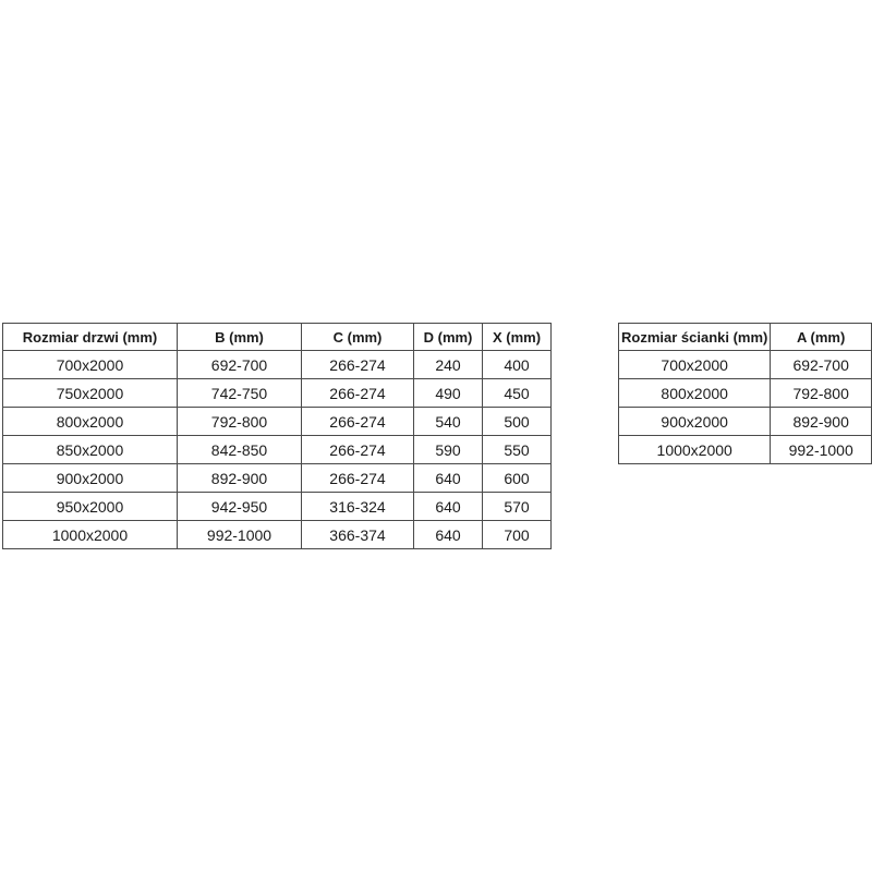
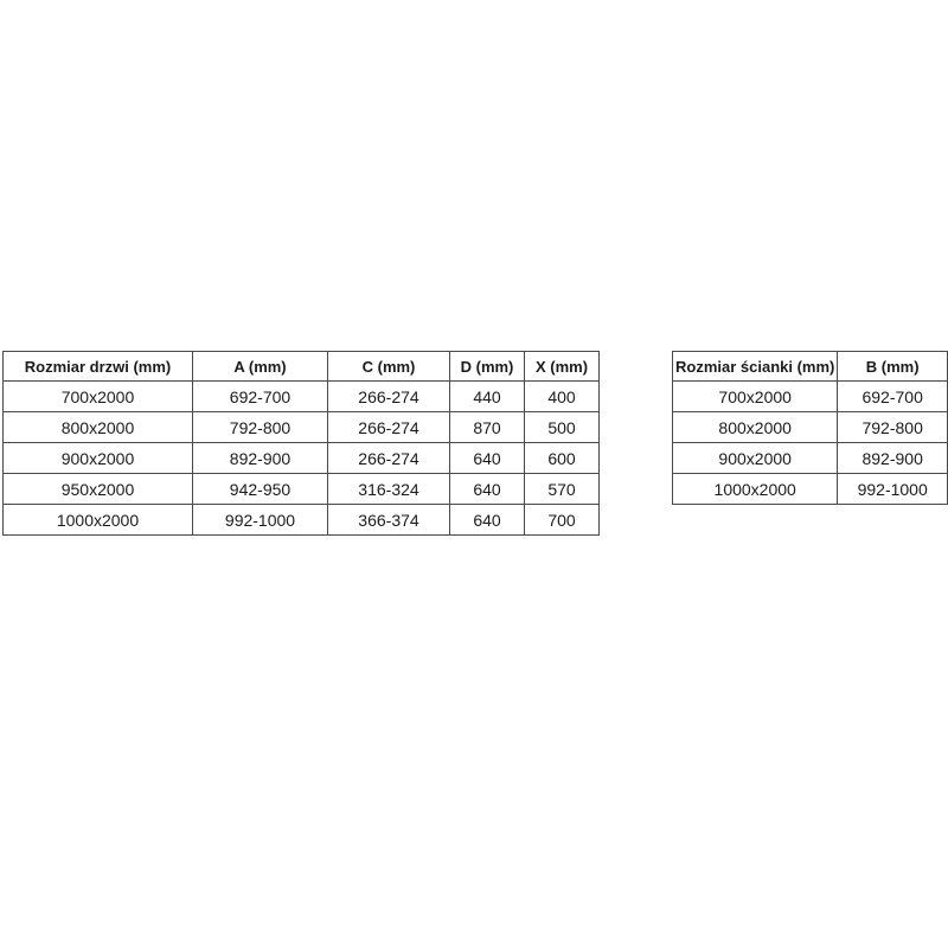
- Rozmiar drzwi (mm)	B (mm)	C (mm)	D (mm)	X (mm)
+ Rozmiar drzwi (mm)	A (mm)	C (mm)	D (mm)	X (mm)
- 700x2000	692-700	266-274	240	400
+ 700x2000	692-700	266-274	440	400
- 750x2000	742-750	266-274	490	450
- 800x2000	792-800	266-274	540	500
+ 800x2000	792-800	266-274	870	500
- 850x2000	842-850	266-274	590	550
  900x2000	892-900	266-274	640	600
  950x2000	942-950	316-324	640	570
  1000x2000	992-1000	366-374	640	700
- Rozmiar ścianki (mm)	A (mm)
+ Rozmiar ścianki (mm)	B (mm)
  700x2000	692-700
  800x2000	792-800
  900x2000	892-900
  1000x2000	992-1000
